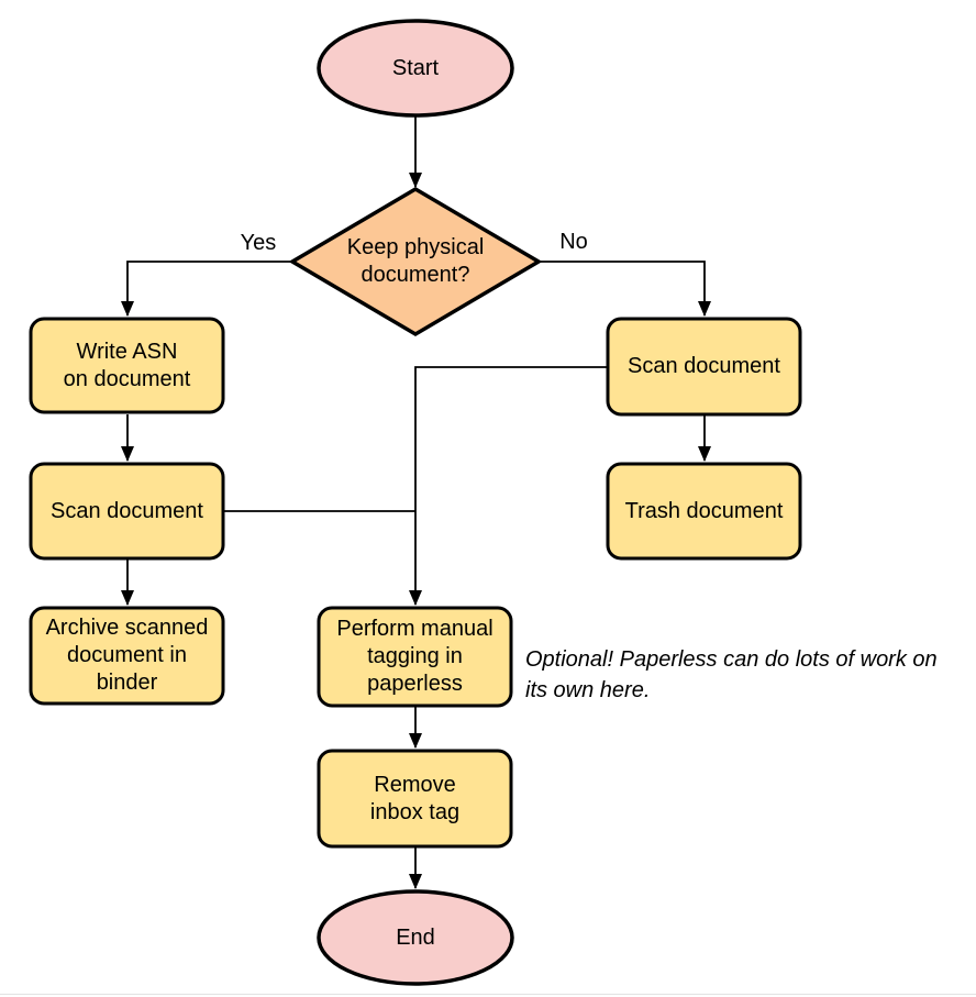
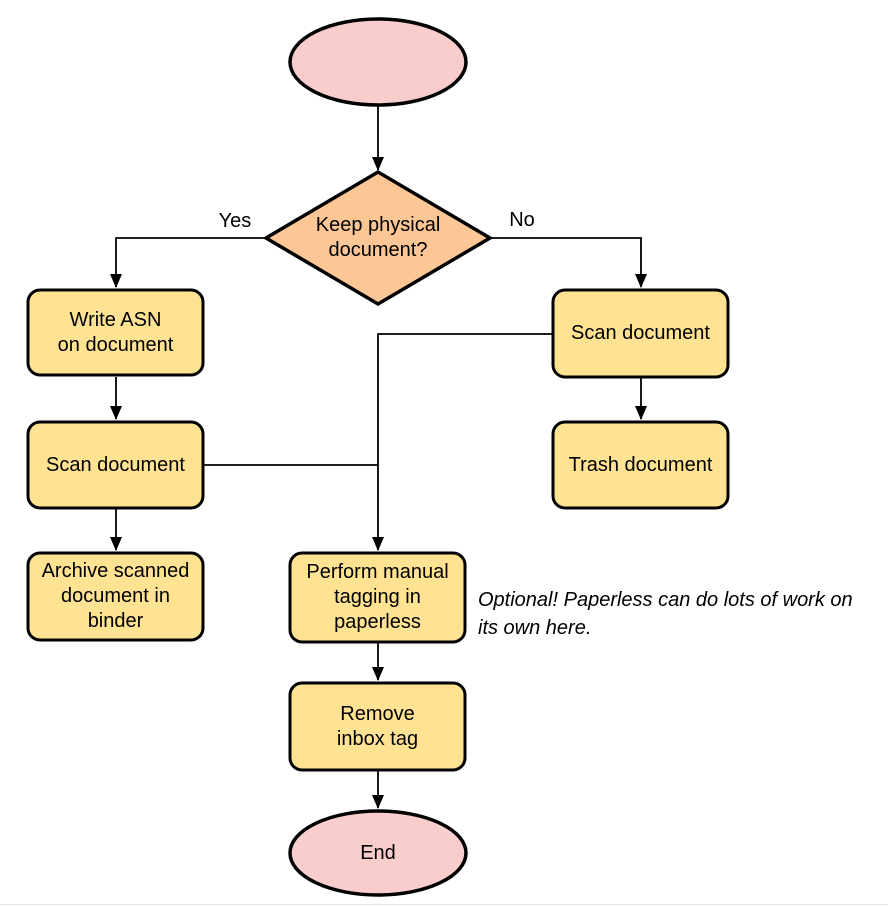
- Start
  Keep physical
  document?
  Write ASN
  on document
  Scan document
  Archive scanned
  document in
  binder
  Scan document
  Trash document
  Perform manual
  tagging in
  paperless
  Remove
  inbox tag
  End
  Yes
  No
  Optional! Paperless can do lots of work on
  its own here.
